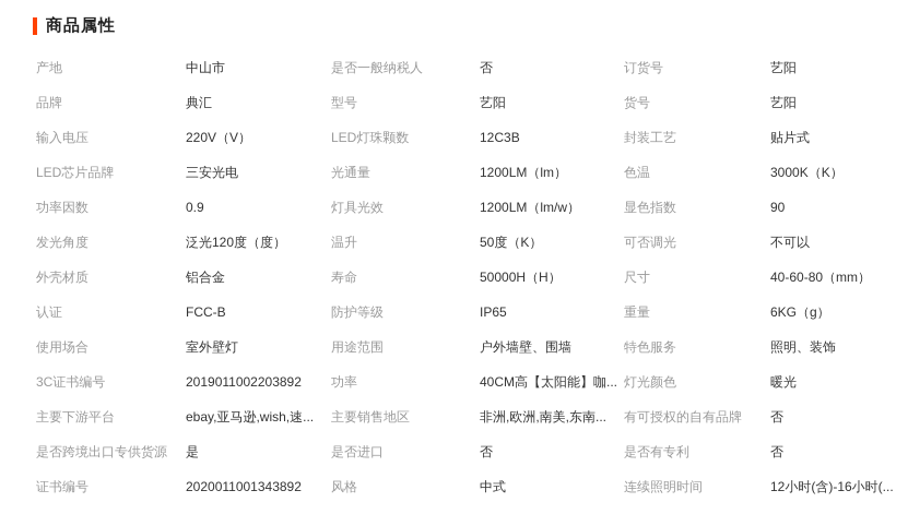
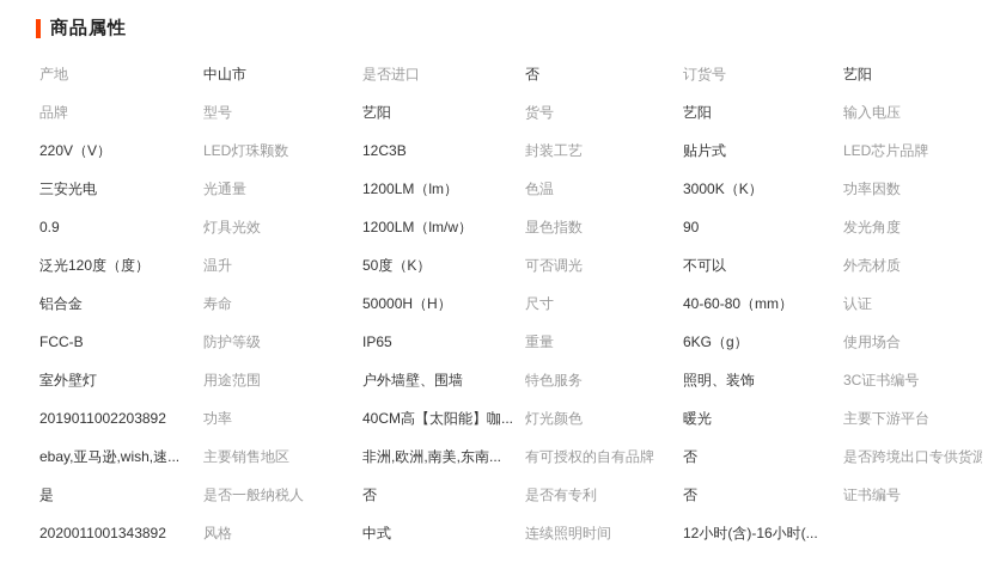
  商品属性
  产地
  中山市
- 是否一般纳税人
+ 是否进口
  否
  订货号
  艺阳
  品牌
- 典汇
  型号
  艺阳
  货号
  艺阳
  输入电压
  220V（V）
  LED灯珠颗数
  12C3B
  封装工艺
  贴片式
  LED芯片品牌
  三安光电
  光通量
  1200LM（lm）
  色温
  3000K（K）
  功率因数
  0.9
  灯具光效
  1200LM（lm/w）
  显色指数
  90
  发光角度
  泛光120度（度）
  温升
  50度（K）
  可否调光
  不可以
  外壳材质
  铝合金
  寿命
  50000H（H）
  尺寸
  40-60-80（mm）
  认证
  FCC-B
  防护等级
  IP65
  重量
  6KG（g）
  使用场合
  室外壁灯
  用途范围
  户外墙壁、围墙
  特色服务
  照明、装饰
  3C证书编号
  2019011002203892
  功率
  40CM高【太阳能】咖...
  灯光颜色
  暖光
  主要下游平台
  ebay,亚马逊,wish,速...
  主要销售地区
  非洲,欧洲,南美,东南...
  有可授权的自有品牌
  否
  是否跨境出口专供货源
  是
- 是否进口
+ 是否一般纳税人
  否
  是否有专利
  否
  证书编号
  2020011001343892
  风格
  中式
  连续照明时间
  12小时(含)-16小时(...
